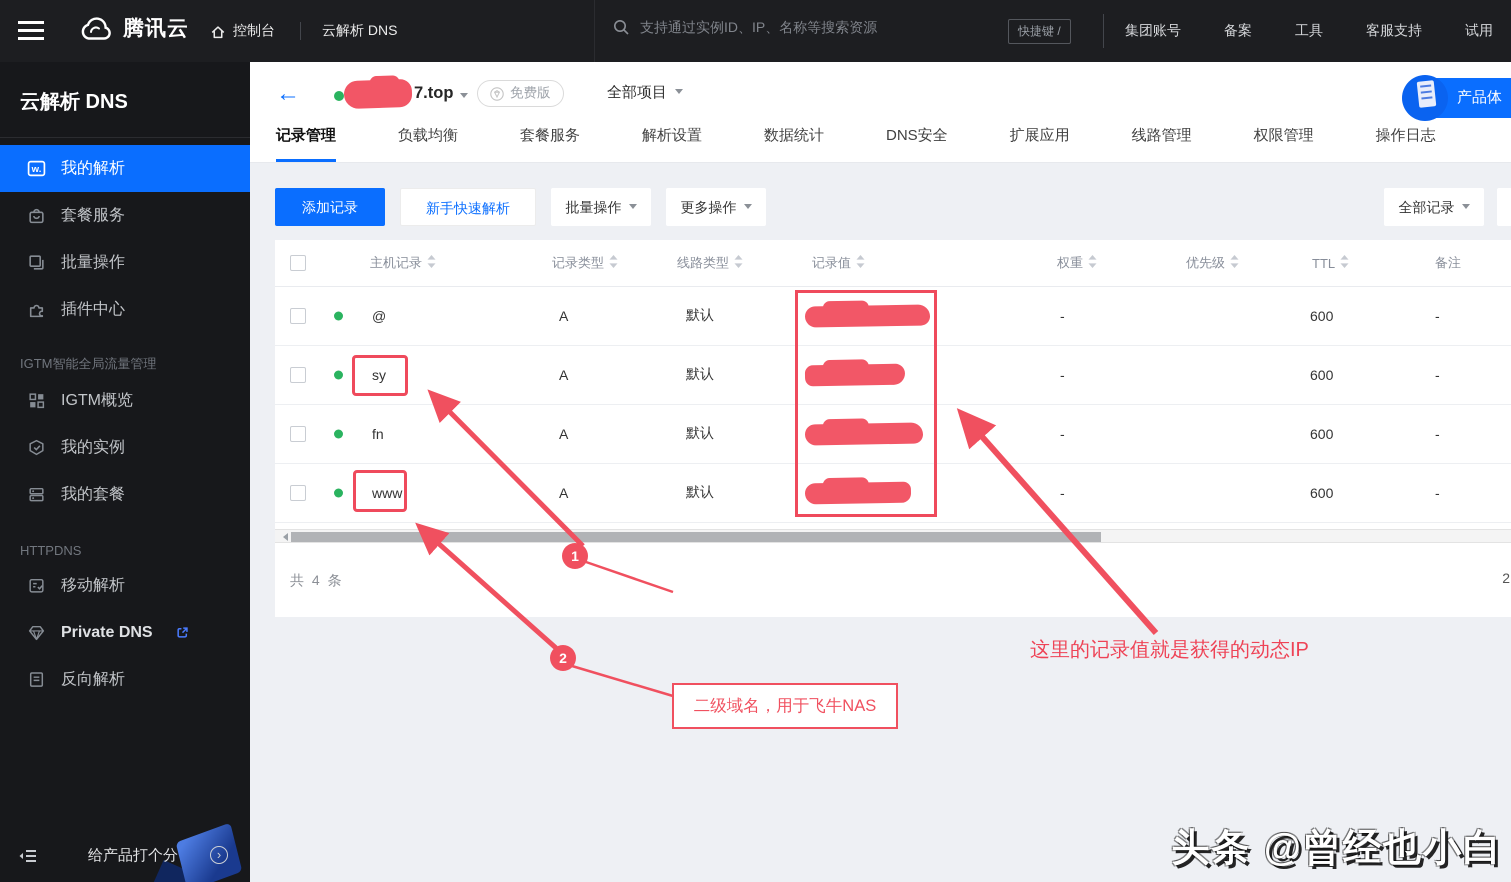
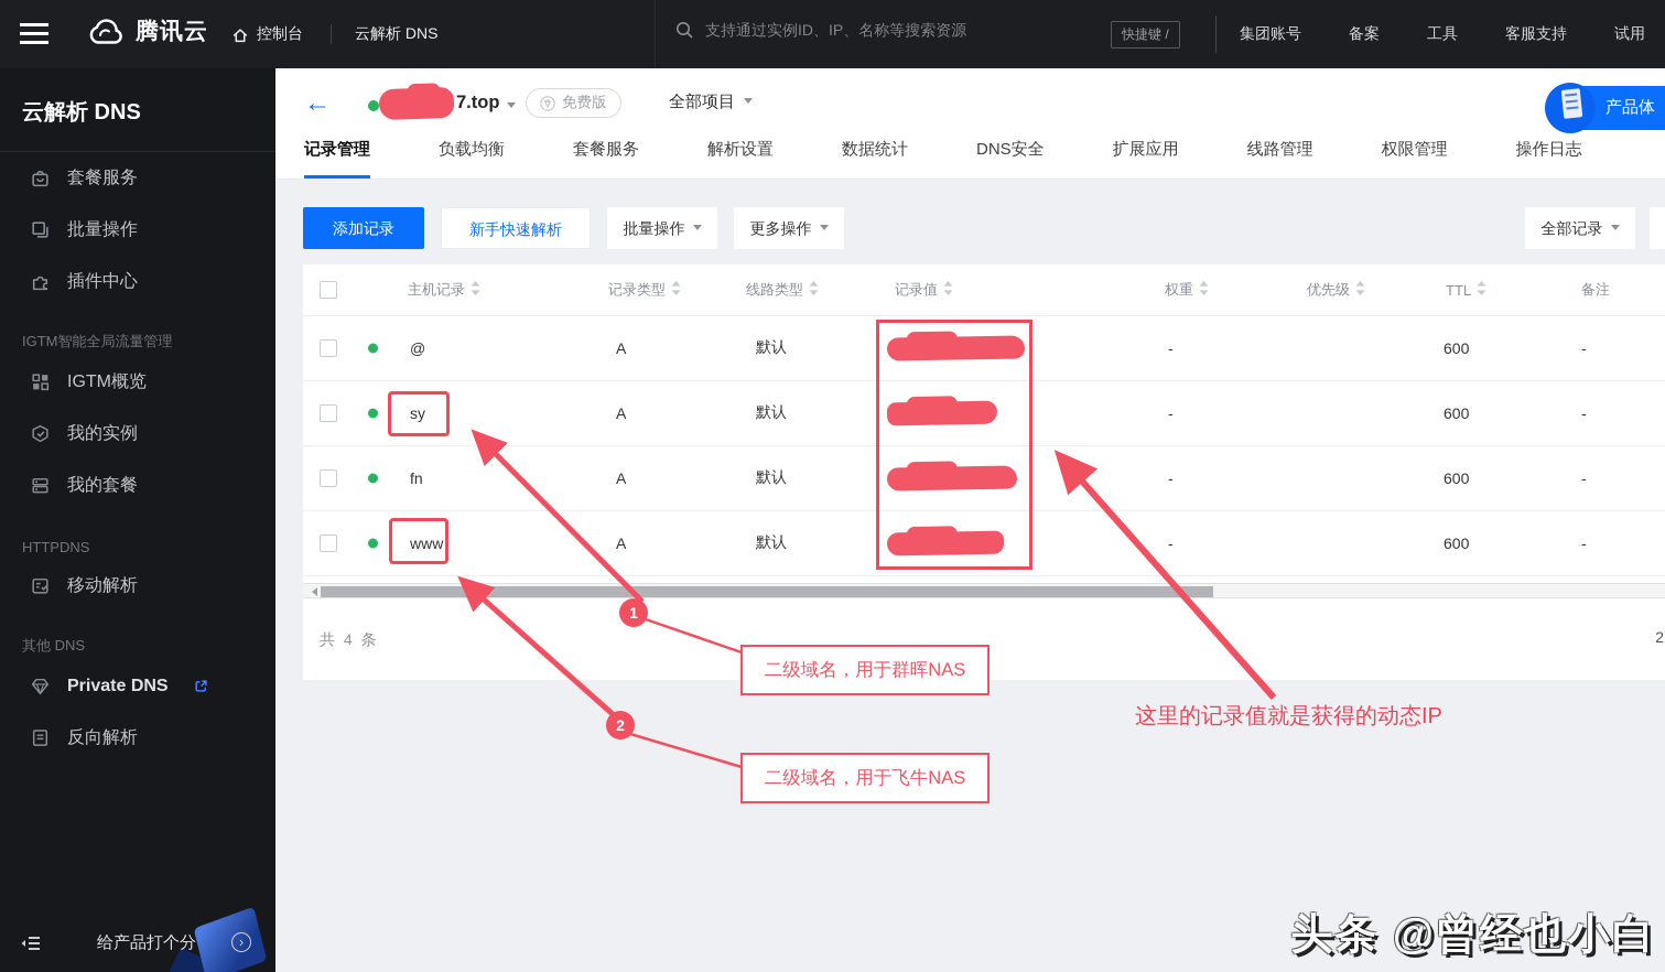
  腾讯云
  控制台
  云解析 DNS
  支持通过实例ID、IP、名称等搜索资源
  快捷键 /
  集团账号
  备案
  工具
  客服支持
  试用
  云解析 DNS
- w.
- 我的解析
  套餐服务
  批量操作
  插件中心
  IGTM智能全局流量管理
  IGTM概览
  我的实例
  我的套餐
  HTTPDNS
  移动解析
+ 其他 DNS
  Private DNS
  反向解析
  给产品打个分
  ›
  ←
  7.top
  免费版
  全部项目
  产品体
  记录管理
  负载均衡
  套餐服务
  解析设置
  数据统计
  DNS安全
  扩展应用
  线路管理
  权限管理
  操作日志
  添加记录
  新手快速解析
  批量操作
  更多操作
  全部记录
  主机记录
  记录类型
  线路类型
  记录值
  权重
  优先级
  TTL
  备注
  @
  A
  默认
  -
  600
  -
  sy
  A
  默认
  -
  600
  -
  fn
  A
  默认
  -
  600
  -
  www
  A
  默认
  -
  600
  -
  共 4 条
  2
  1
  2
+ 二级域名，用于群晖NAS
  二级域名，用于飞牛NAS
  这里的记录值就是获得的动态IP
  头条 @曾经也小白
